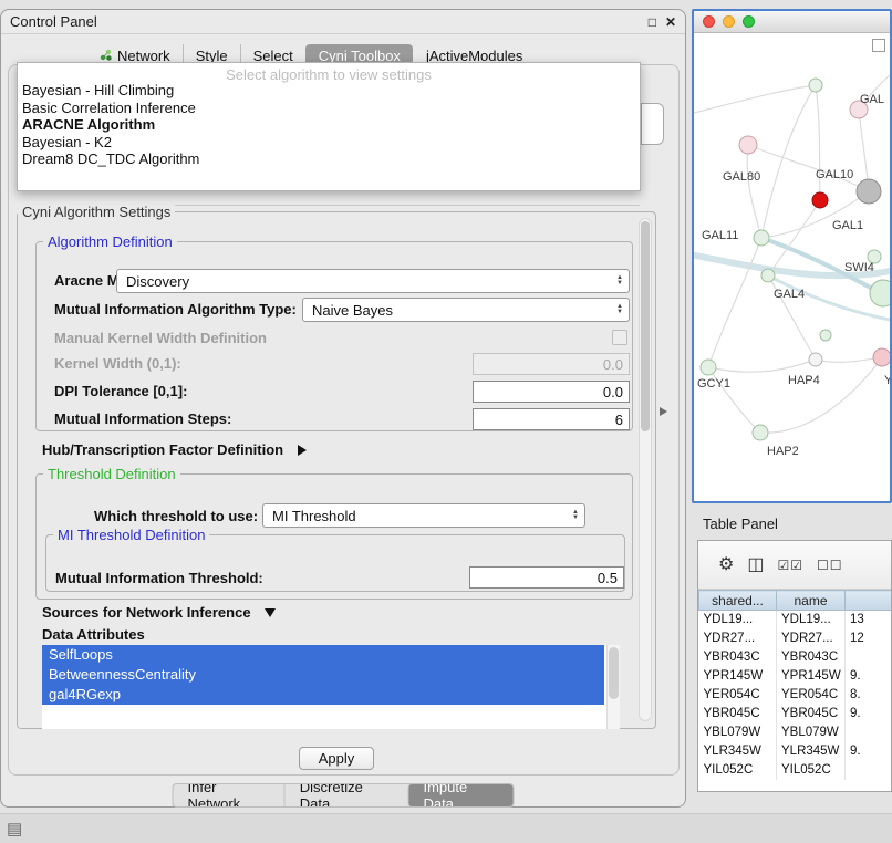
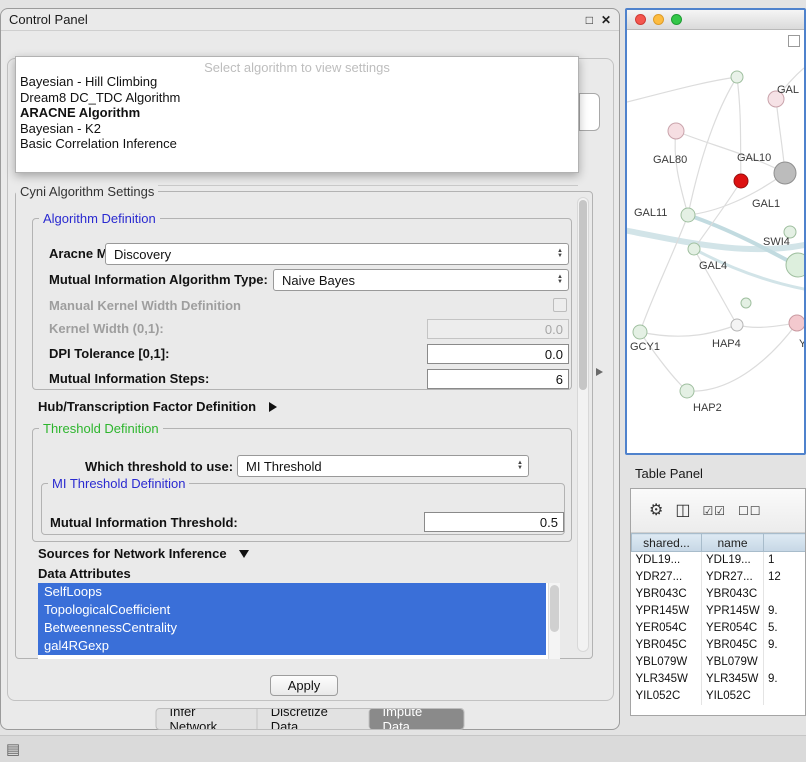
  Control Panel
  □
  ✕
- Network
- Style
- Select
- Cyni Toolbox
- jActiveModules
  Select algorithm to view settings
  Bayesian - Hill Climbing
- Basic Correlation Inference
+ Dream8 DC_TDC Algorithm
  ARACNE Algorithm
  Bayesian - K2
- Dream8 DC_TDC Algorithm
+ Basic Correlation Inference
  Cyni Algorithm Settings
  Algorithm Definition
  Discovery
  Mutual Information Algorithm Type:
  Naive Bayes
  Manual Kernel Width Definition
  Kernel Width (0,1):
  0.0
  DPI Tolerance [0,1]:
  0.0
  Mutual Information Steps:
  6
  Hub/Transcription Factor Definition
  Threshold Definition
  Which threshold to use:
  MI Threshold
  MI Threshold Definition
  Mutual Information Threshold:
  0.5
  Sources for Network Inference
  Data Attributes
  SelfLoops
+ TopologicalCoefficient
  BetweennessCentrality
  gal4RGexp
  Apply
  Infer Network
  Discretize Data
  Impute Data
  GAL
  GAL80
  GAL10
  GAL1
  GAL11
  SWI4
  GAL4
  GCY1
  HAP4
  HAP2
  Y
  Table Panel
  ⚙
  ◫
  ☑☑
  ☐☐
  shared...	name
- YDL19...	YDL19...	13
+ YDL19...	YDL19...	1
  YDR27...	YDR27...	12
  YBR043C	YBR043C
  YPR145W	YPR145W	9.
- YER054C	YER054C	8.
+ YER054C	YER054C	5.
  YBR045C	YBR045C	9.
  YBL079W	YBL079W
  YLR345W	YLR345W	9.
  YIL052C	YIL052C
  ▤
